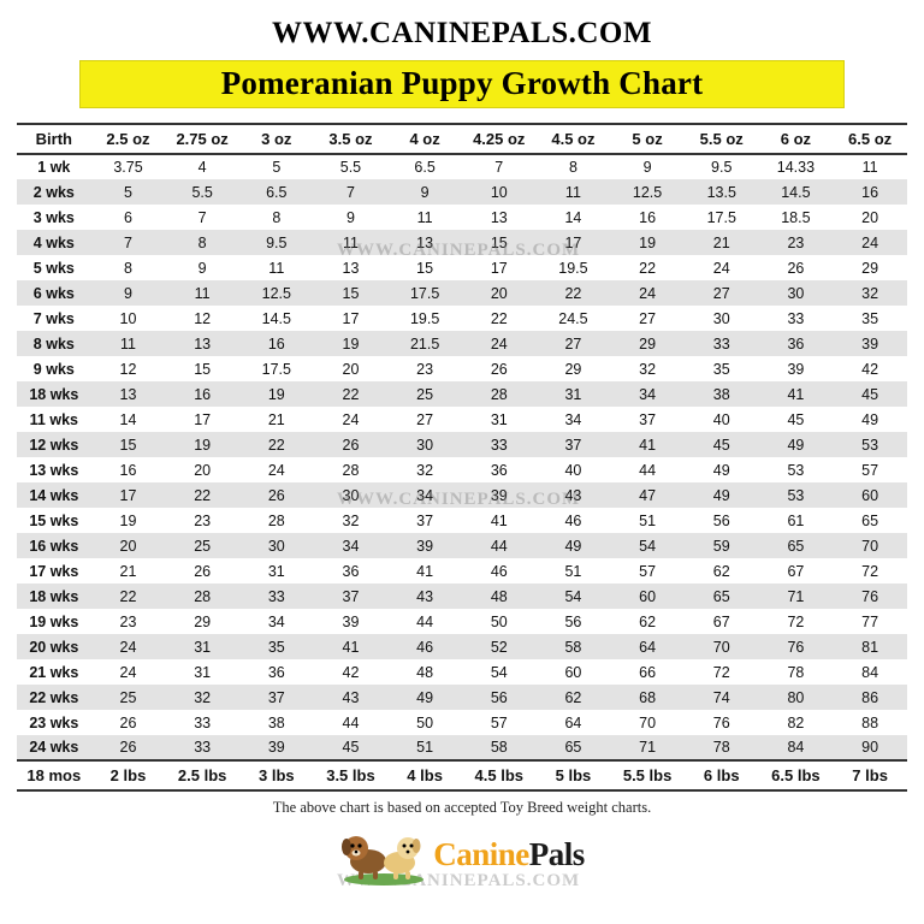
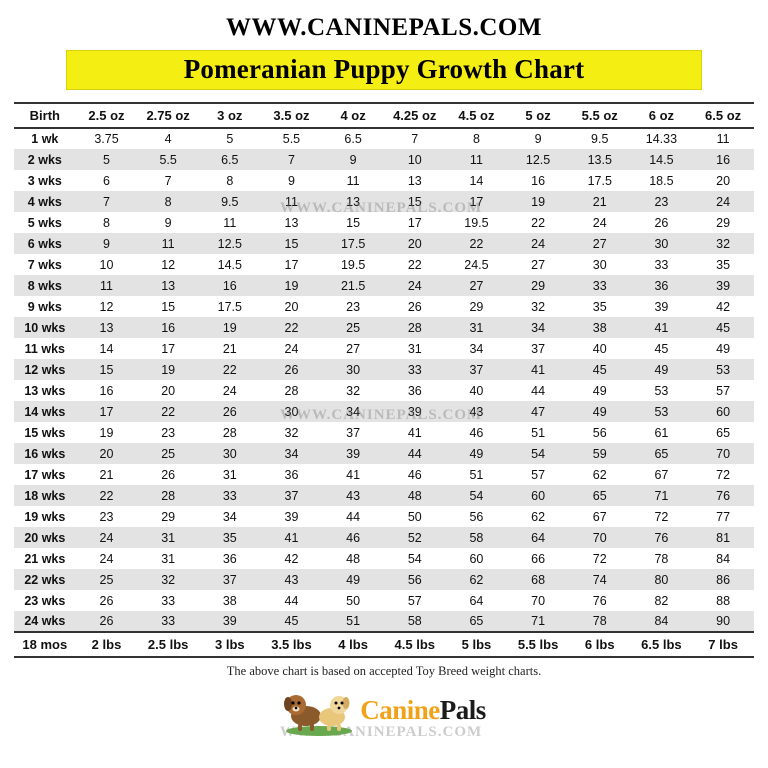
  WWW.CANINEPALS.COM
  Pomeranian Puppy Growth Chart
  WWW.CANINEPALS.COM
  WWW.CANINEPALS.COM
  Birth	2.5 oz	2.75 oz	3 oz	3.5 oz	4 oz	4.25 oz	4.5 oz	5 oz	5.5 oz	6 oz	6.5 oz
  1 wk	3.75	4	5	5.5	6.5	7	8	9	9.5	14.33	11
  2 wks	5	5.5	6.5	7	9	10	11	12.5	13.5	14.5	16
  3 wks	6	7	8	9	11	13	14	16	17.5	18.5	20
  4 wks	7	8	9.5	11	13	15	17	19	21	23	24
  5 wks	8	9	11	13	15	17	19.5	22	24	26	29
  6 wks	9	11	12.5	15	17.5	20	22	24	27	30	32
  7 wks	10	12	14.5	17	19.5	22	24.5	27	30	33	35
  8 wks	11	13	16	19	21.5	24	27	29	33	36	39
  9 wks	12	15	17.5	20	23	26	29	32	35	39	42
- 18 wks	13	16	19	22	25	28	31	34	38	41	45
+ 10 wks	13	16	19	22	25	28	31	34	38	41	45
  11 wks	14	17	21	24	27	31	34	37	40	45	49
  12 wks	15	19	22	26	30	33	37	41	45	49	53
  13 wks	16	20	24	28	32	36	40	44	49	53	57
  14 wks	17	22	26	30	34	39	43	47	49	53	60
  15 wks	19	23	28	32	37	41	46	51	56	61	65
  16 wks	20	25	30	34	39	44	49	54	59	65	70
  17 wks	21	26	31	36	41	46	51	57	62	67	72
  18 wks	22	28	33	37	43	48	54	60	65	71	76
  19 wks	23	29	34	39	44	50	56	62	67	72	77
  20 wks	24	31	35	41	46	52	58	64	70	76	81
  21 wks	24	31	36	42	48	54	60	66	72	78	84
  22 wks	25	32	37	43	49	56	62	68	74	80	86
  23 wks	26	33	38	44	50	57	64	70	76	82	88
  24 wks	26	33	39	45	51	58	65	71	78	84	90
  18 mos	2 lbs	2.5 lbs	3 lbs	3.5 lbs	4 lbs	4.5 lbs	5 lbs	5.5 lbs	6 lbs	6.5 lbs	7 lbs
  The above chart is based on accepted Toy Breed weight charts.
  CaninePals
